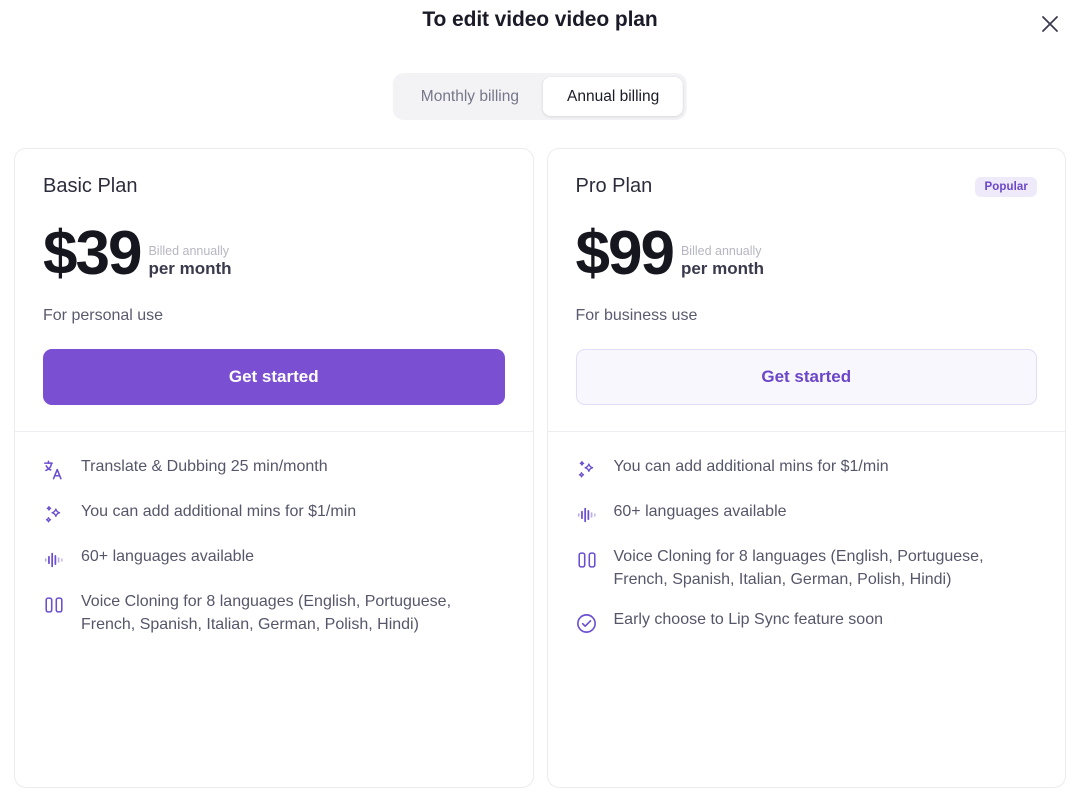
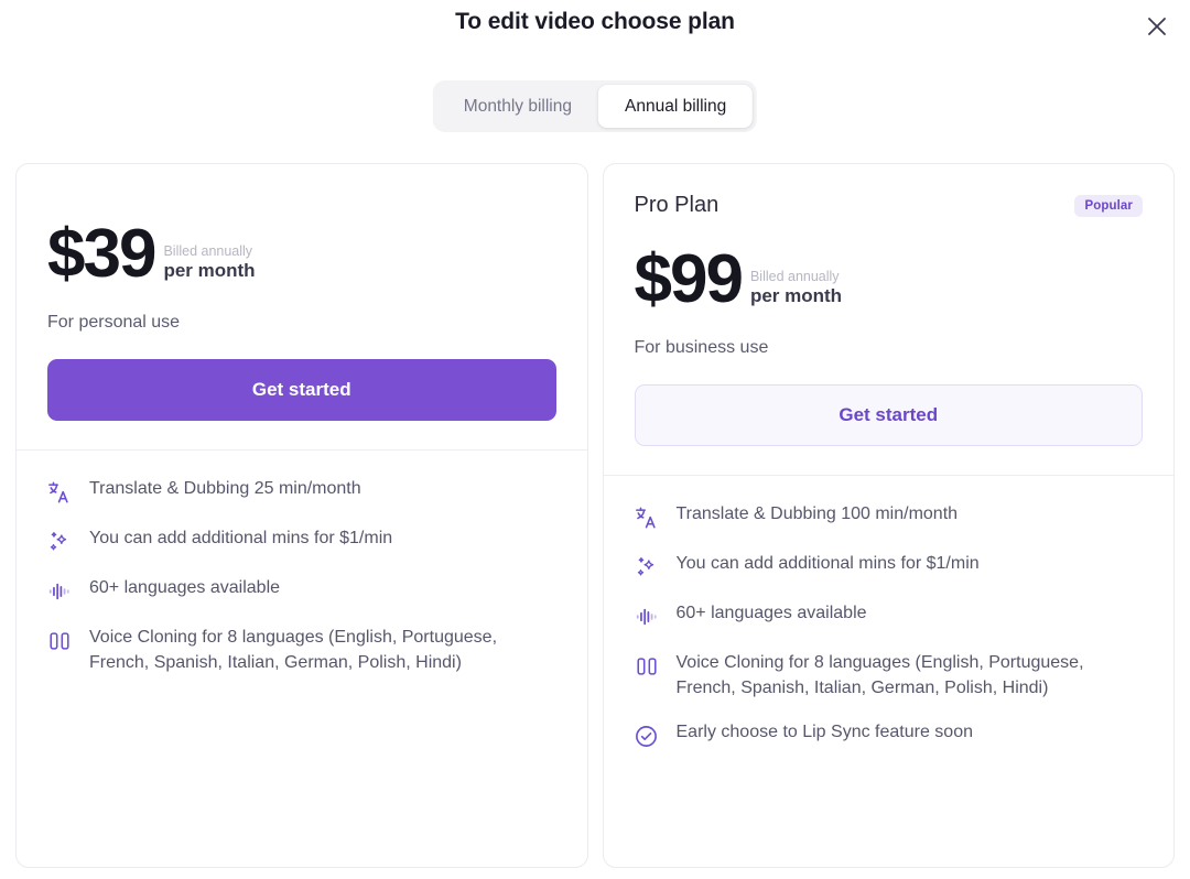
- To edit video video plan
+ To edit video choose plan
  Monthly billing
  Annual billing
- Basic Plan
  $39
  Billed annually
  per month
  For personal use
  Get started
  Translate & Dubbing 25 min/month
  You can add additional mins for $1/min
  60+ languages available
  Voice Cloning for 8 languages (English, Portuguese, French, Spanish, Italian, German, Polish, Hindi)
  Pro Plan
  Popular
  $99
  Billed annually
  per month
  For business use
  Get started
+ Translate & Dubbing 100 min/month
  You can add additional mins for $1/min
  60+ languages available
  Voice Cloning for 8 languages (English, Portuguese, French, Spanish, Italian, German, Polish, Hindi)
  Early choose to Lip Sync feature soon
